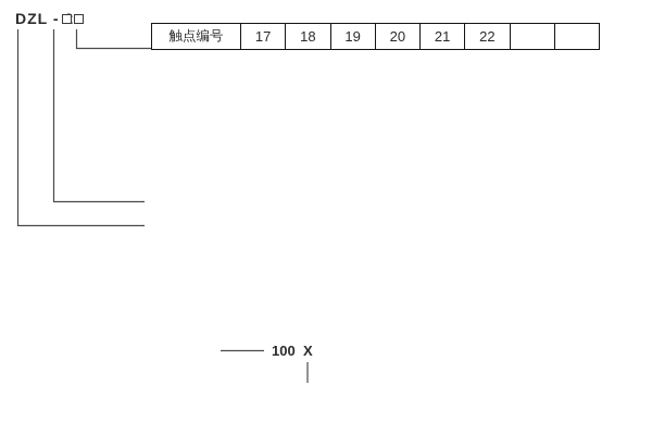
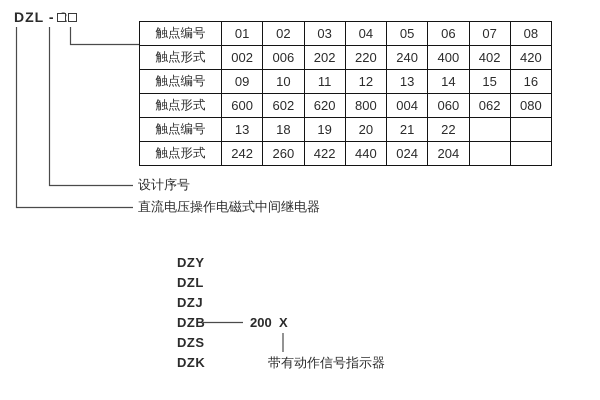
  DZL -
+ 触点编号	01	02	03	04	05	06	07	08
+ 触点形式	002	006	202	220	240	400	402	420
+ 触点编号	09	10	11	12	13	14	15	16
+ 触点形式	600	602	620	800	004	060	062	080
- 触点编号	17	18	19	20	21	22
+ 触点编号	13	18	19	20	21	22
+ 触点形式	242	260	422	440	024	204
+ 设计序号
+ 直流电压操作电磁式中间继电器
+ DZY
+ DZL
+ DZJ
+ DZB
+ DZS
+ DZK
- 100
+ 200
  X
+ 带有动作信号指示器
